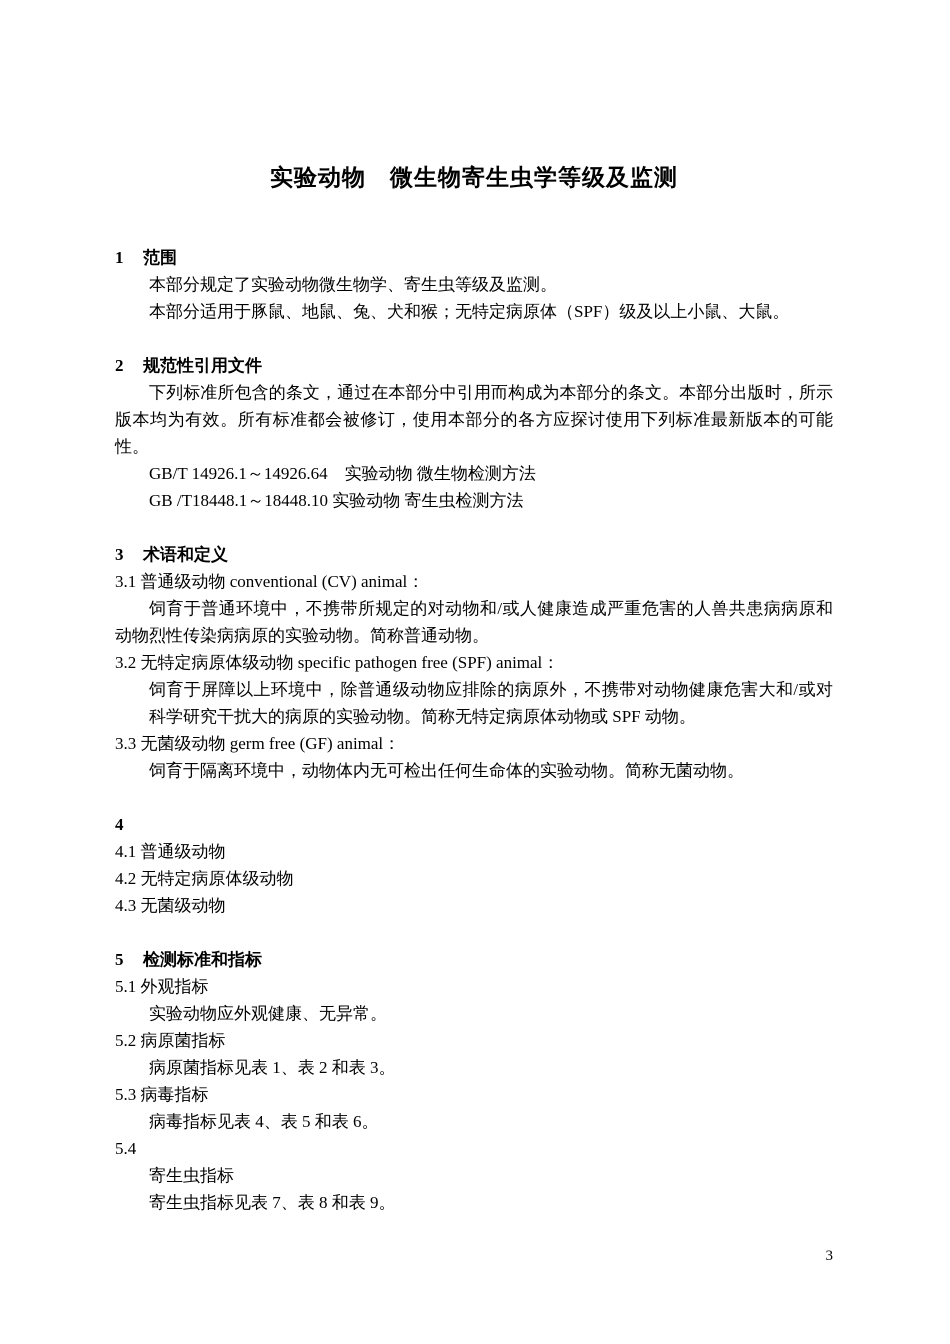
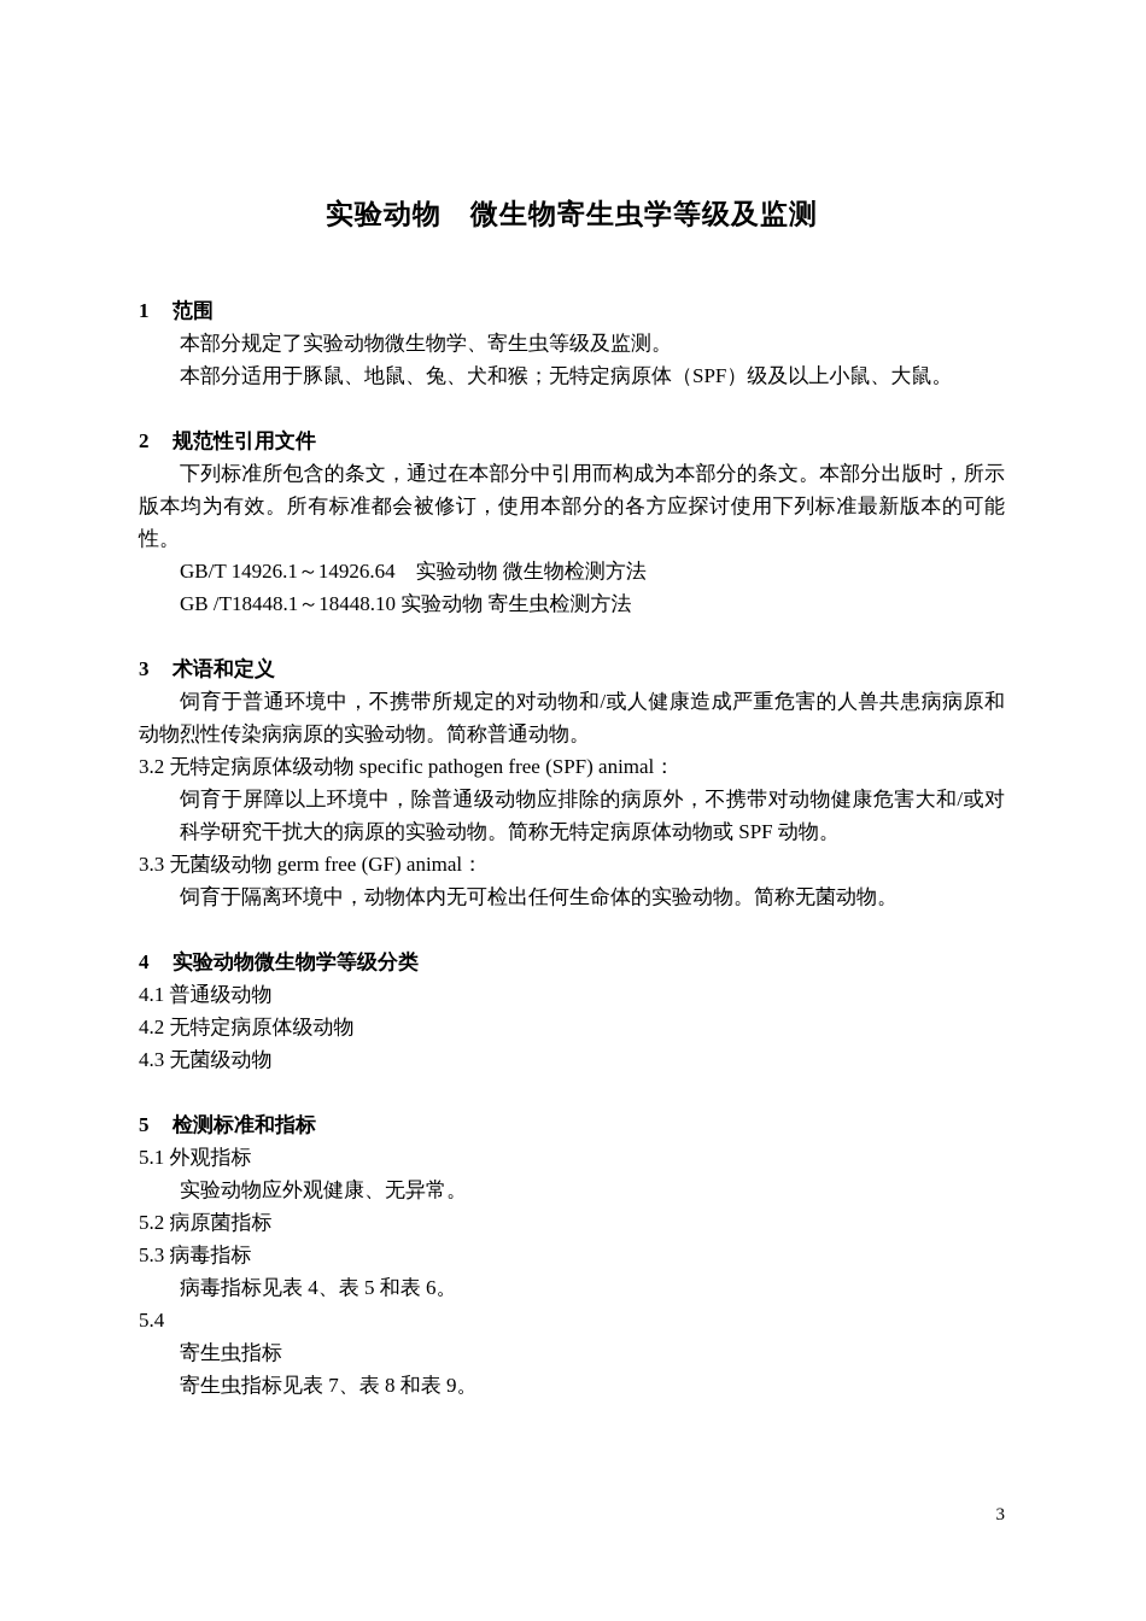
  实验动物 微生物寄生虫学等级及监测
  1
  范围
  本部分规定了实验动物微生物学、寄生虫等级及监测。
  本部分适用于豚鼠、地鼠、兔、犬和猴；无特定病原体（SPF）级及以上小鼠、大鼠。
  2
  规范性引用文件
  下列标准所包含的条文，通过在本部分中引用而构成为本部分的条文。本部分出版时，所示版本均为有效。所有标准都会被修订，使用本部分的各方应探讨使用下列标准最新版本的可能性。
  GB/T 14926.1～14926.64 实验动物 微生物检测方法
  GB /T18448.1～18448.10 实验动物 寄生虫检测方法
  3
  术语和定义
- 3.1 普通级动物 conventional (CV) animal：
  饲育于普通环境中，不携带所规定的对动物和/或人健康造成严重危害的人兽共患病病原和动物烈性传染病病原的实验动物。简称普通动物。
  3.2 无特定病原体级动物 specific pathogen free (SPF) animal：
  饲育于屏障以上环境中，除普通级动物应排除的病原外，不携带对动物健康危害大和/或对科学研究干扰大的病原的实验动物。简称无特定病原体动物或 SPF 动物。
  3.3 无菌级动物 germ free (GF) animal：
  饲育于隔离环境中，动物体内无可检出任何生命体的实验动物。简称无菌动物。
  4
+ 实验动物微生物学等级分类
  4.1 普通级动物
  4.2 无特定病原体级动物
  4.3 无菌级动物
  5
  检测标准和指标
  5.1 外观指标
  实验动物应外观健康、无异常。
  5.2 病原菌指标
- 病原菌指标见表 1、表 2 和表 3。
  5.3 病毒指标
  病毒指标见表 4、表 5 和表 6。
  5.4
  寄生虫指标
  寄生虫指标见表 7、表 8 和表 9。
  3
